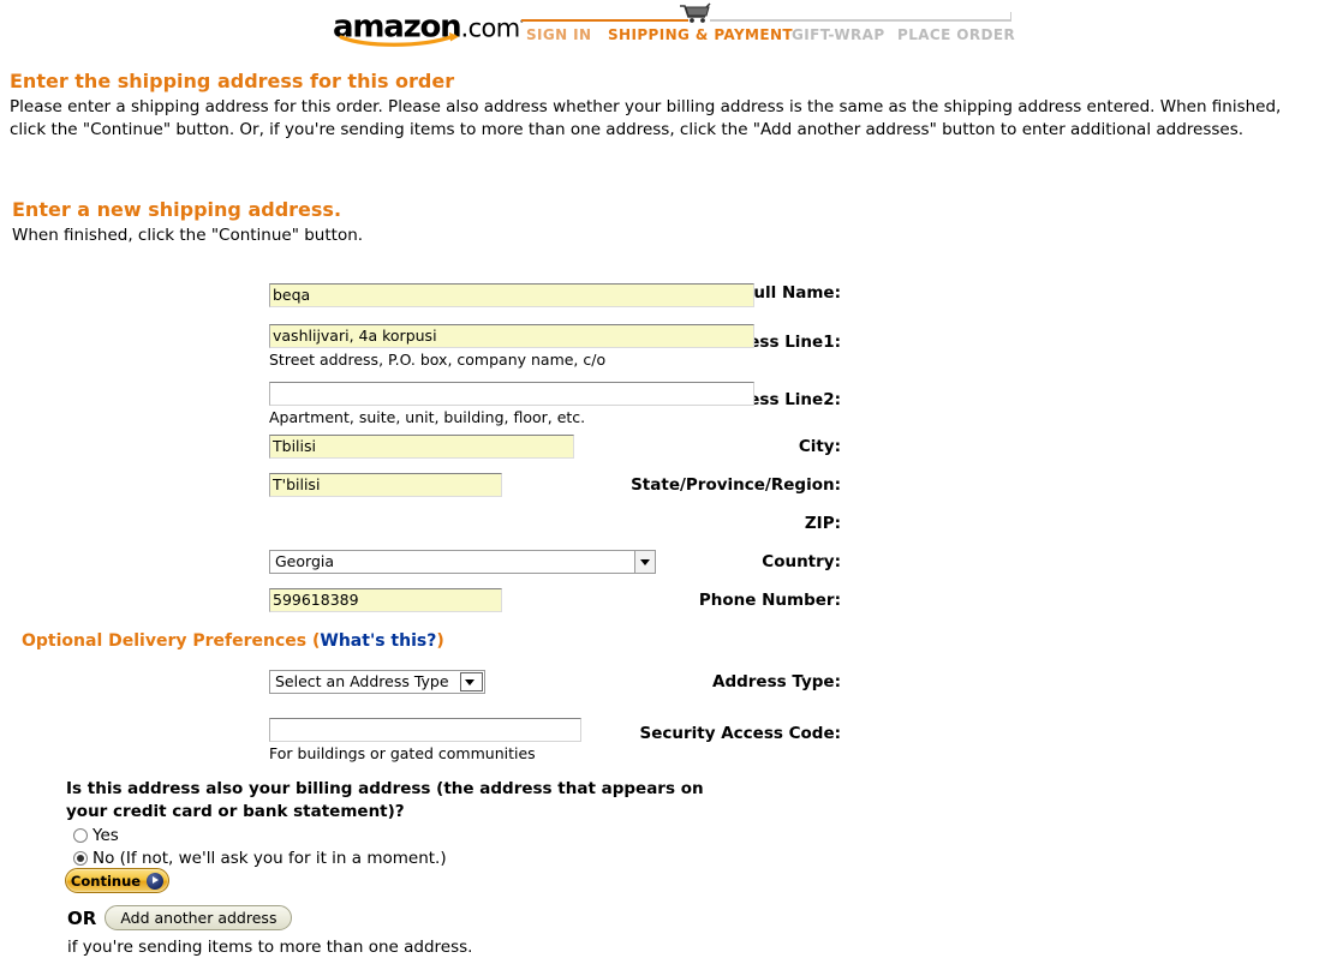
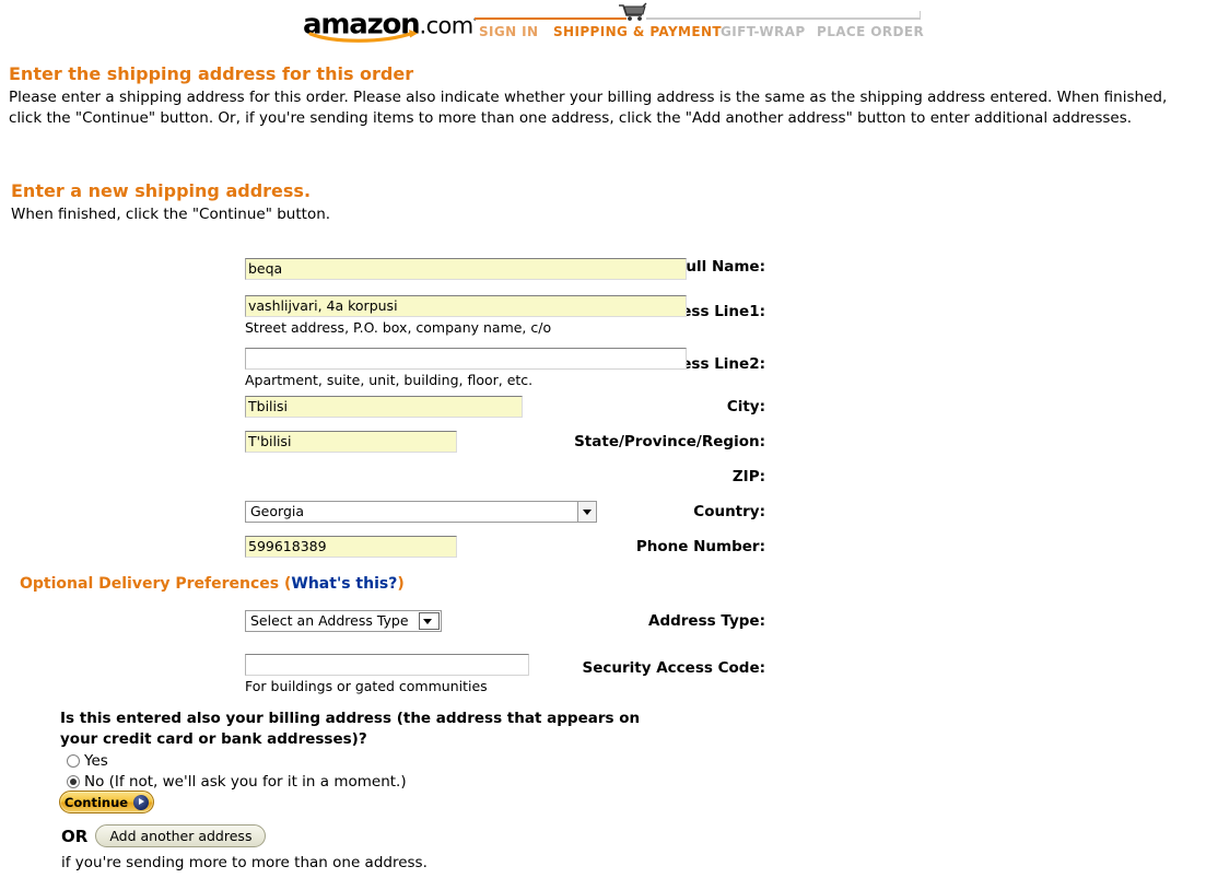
  amazon.com·
  SIGN IN
  SHIPPING & PAYMENT
  GIFT-WRAP
  PLACE ORDER
  Enter the shipping address for this order
- Please enter a shipping address for this order. Please also address whether your billing address is the same as the shipping address entered. When finished, click the "Continue" button. Or, if you're sending items to more than one address, click the "Add another address" button to enter additional addresses.
+ Please enter a shipping address for this order. Please also indicate whether your billing address is the same as the shipping address entered. When finished, click the "Continue" button. Or, if you're sending items to more than one address, click the "Add another address" button to enter additional addresses.
  Enter a new shipping address.
  When finished, click the "Continue" button.
  ull Name:
  beqa
  vashlijvari, 4a korpusi
  Street address, P.O. box, company name, c/o
  Apartment, suite, unit, building, floor, etc.
  City:
  Tbilisi
  State/Province/Region:
  T'bilisi
  ZIP:
  Country:
  Georgia
  Phone Number:
  599618389
  Optional Delivery Preferences (What's this?)
  Address Type:
  Select an Address Type
  Security Access Code:
  For buildings or gated communities
- Is this address also your billing address (the address that appears on
+ Is this entered also your billing address (the address that appears on
- your credit card or bank statement)?
+ your credit card or bank addresses)?
  Yes
  No (If not, we'll ask you for it in a moment.)
  Continue
  OR
  Add another address
- if you're sending items to more than one address.
+ if you're sending more to more than one address.
